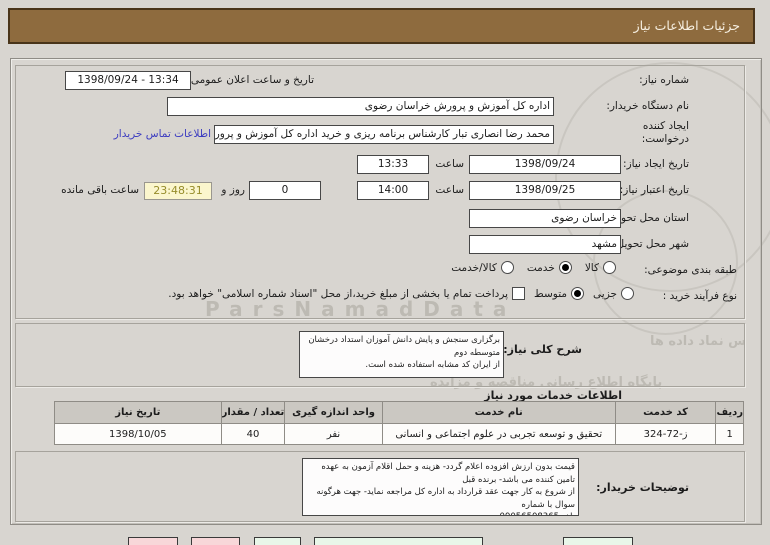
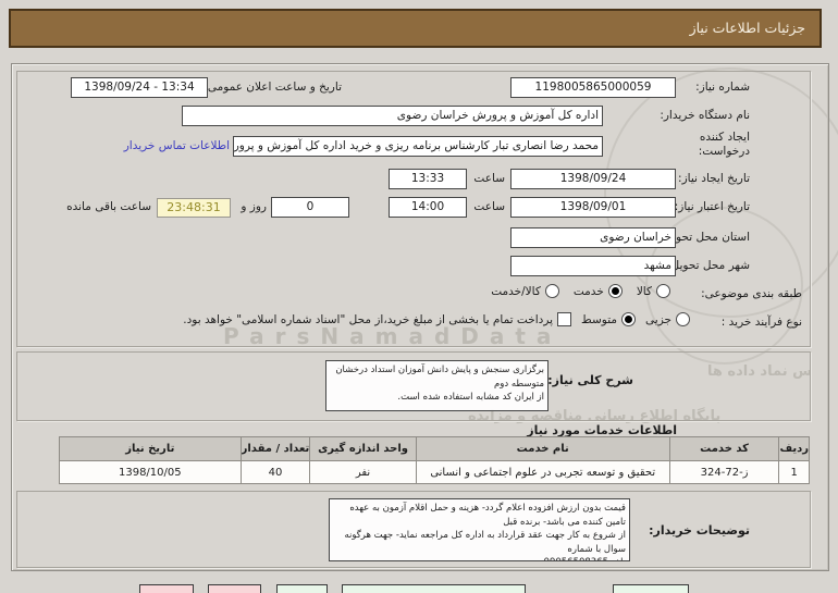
  ParsNamadData
  س نماد داده ها
  پایگاه اطلاع رسانی مناقصه و مزایده
  جزئیات اطلاعات نیاز
  شماره نیاز:
+ 1198005865000059
  تاریخ و ساعت اعلان عمومی
  13:34 - 1398/09/24
  نام دستگاه خریدار:
  اداره کل آموزش و پرورش خراسان رضوی
  ایجاد کننده درخواست:
  محمد رضا انصاری تبار کارشناس برنامه ریزی و خرید اداره کل آموزش و پرور
  اطلاعات تماس خریدار
  تاریخ ایجاد نیاز:
  1398/09/24
  ساعت
  13:33
  تاریخ اعتبار نیاز:
- 1398/09/25
+ 1398/09/01
  ساعت
  14:00
  0
  روز و
  23:48:31
  ساعت باقی مانده
  استان محل تحو
  خراسان رضوی
  شهر محل تحوی
  مشهد
  طبقه بندی موضوعی:
  کالا
  خدمت
  کالا/خدمت
  نوع فرآیند خرید :
  جزیی
  متوسط
  پرداخت تمام یا بخشی از مبلغ خرید،از محل "اسناد شماره اسلامی" خواهد بود.
  شرح کلی نیاز:
  برگزاری سنجش و پایش دانش آموزان استداد درخشان متوسطه دوم
  از ایران کد مشابه استفاده شده است.
  اطلاعات خدمات مورد نیاز
  ردیف	کد خدمت	نام خدمت	واحد اندازه گیری	تعداد / مقدار	تاریخ نیاز
  1	ز-72-324	تحقیق و توسعه تجربی در علوم اجتماعی و انسانی	نفر	40	1398/10/05
  توضیحات خریدار:
  قیمت بدون ارزش افزوده اعلام گردد- هزینه و حمل اقلام آزمون به عهده تامین کننده می باشد- برنده قبل
  از شروع به کار جهت عقد قرارداد به اداره کل مراجعه نماید- جهت هرگونه سوال با شماره
